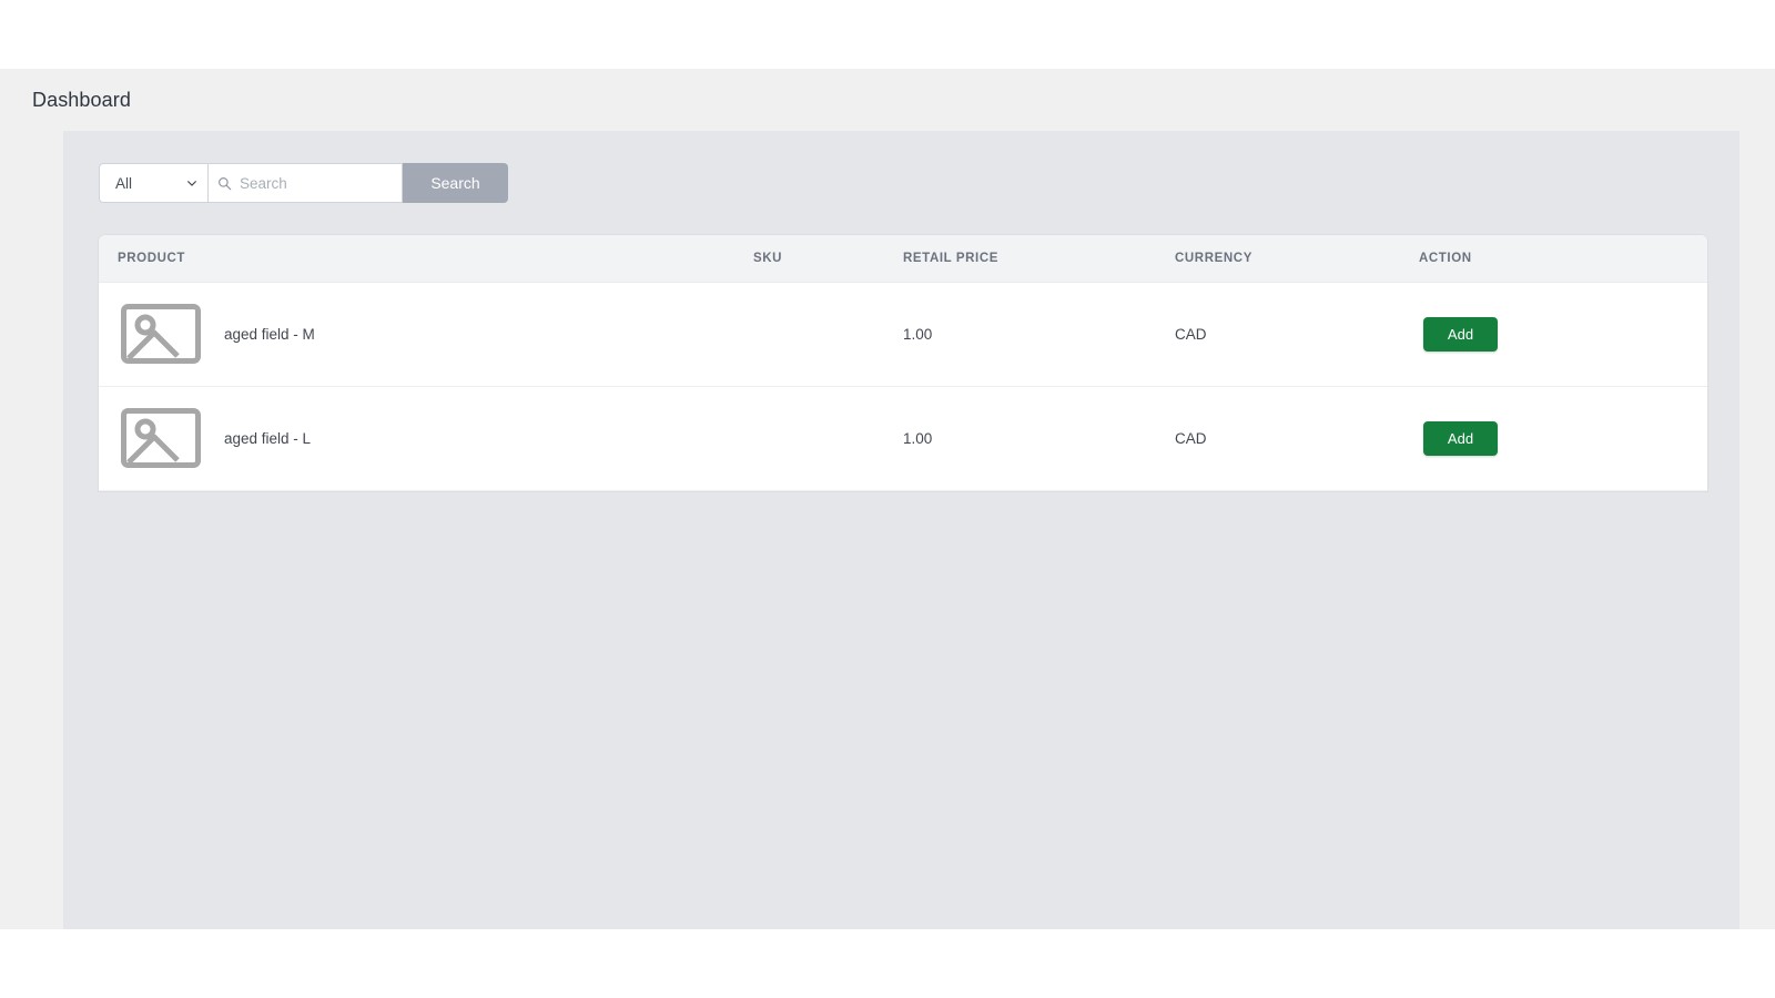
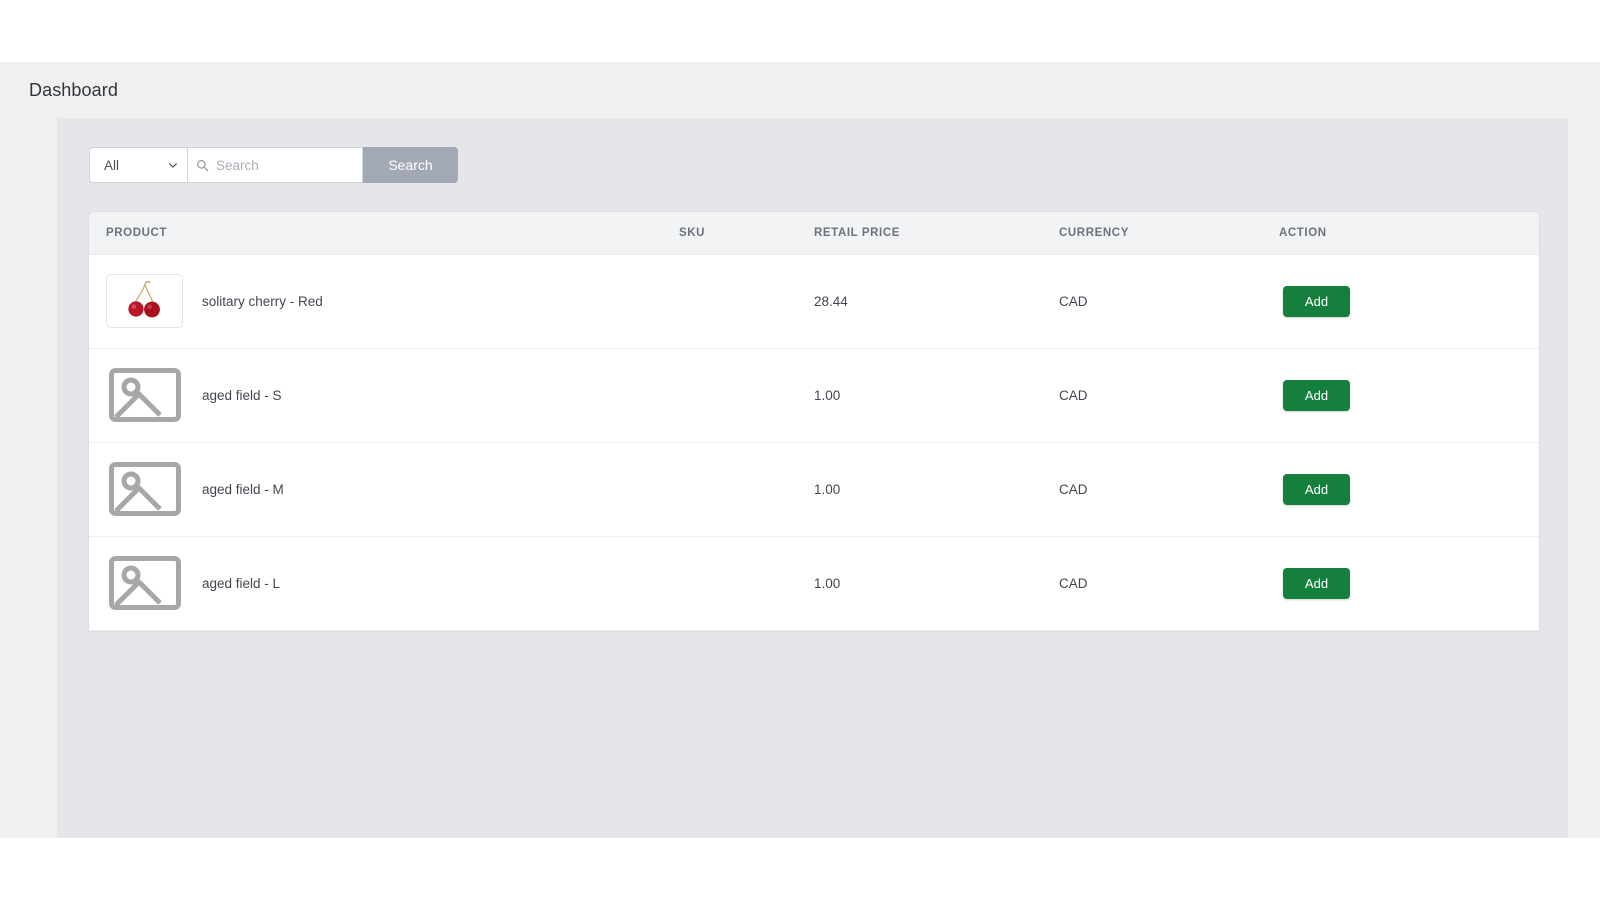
  Dashboard
  All
  Search
  Search
  PRODUCT	SKU	RETAIL PRICE	CURRENCY	ACTION
+ solitary cherry - Red		28.44	CAD	Add
+ aged field - S		1.00	CAD	Add
  aged field - M		1.00	CAD	Add
  aged field - L		1.00	CAD	Add
